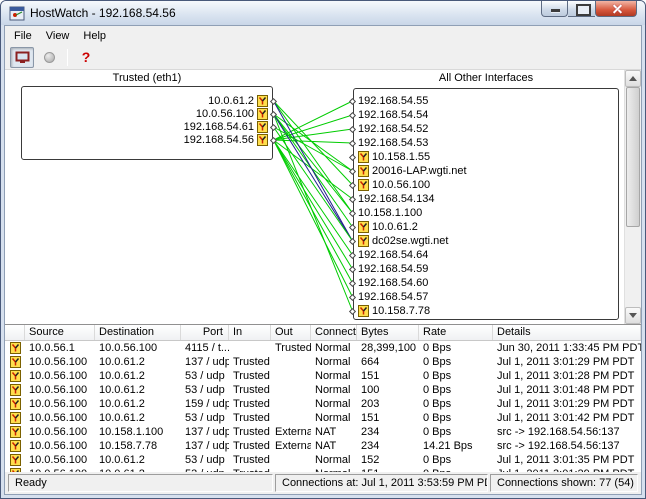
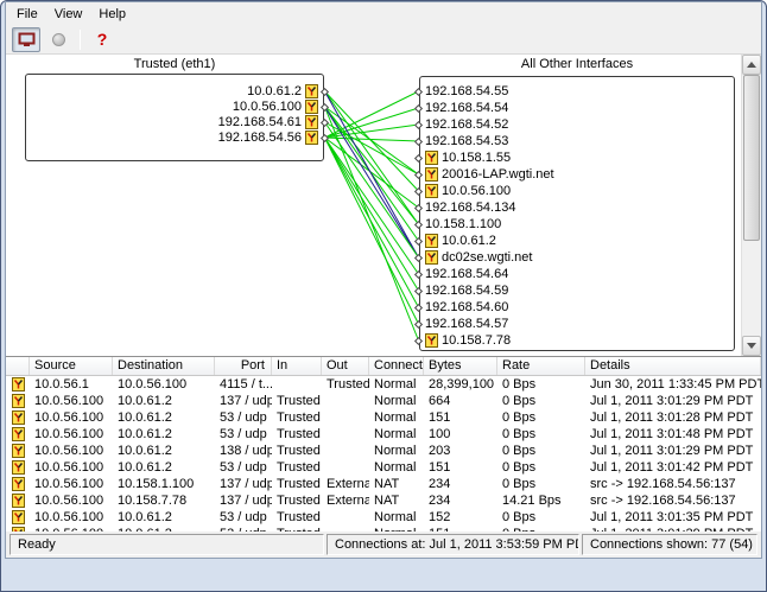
- HostWatch - 192.168.54.56
  File
  View
  Help
  ?
  Trusted (eth1)
  All Other Interfaces
  10.0.61.2
  10.0.56.100
  192.168.54.61
  192.168.54.56
  192.168.54.55
  192.168.54.54
  192.168.54.52
  192.168.54.53
  10.158.1.55
  20016-LAP.wgti.net
  10.0.56.100
  192.168.54.134
  10.158.1.100
  10.0.61.2
  dc02se.wgti.net
  192.168.54.64
  192.168.54.59
  192.168.54.60
  192.168.54.57
  10.158.7.78
  Source
  Destination
  Port
  In
  Out
  Connect
  Bytes
  Rate
  Details
  10.0.56.1
  10.0.56.100
  4115 / t...
  Trusted
  Normal
  28,399,100
  0 Bps
  Jun 30, 2011 1:33:45 PM PDT
  10.0.56.100
  10.0.61.2
  137 / udp
  Trusted
  Normal
  664
  0 Bps
  Jul 1, 2011 3:01:29 PM PDT
  10.0.56.100
  10.0.61.2
  53 / udp
  Trusted
  Normal
  151
  0 Bps
  Jul 1, 2011 3:01:28 PM PDT
  10.0.56.100
  10.0.61.2
  53 / udp
  Trusted
  Normal
  100
  0 Bps
  Jul 1, 2011 3:01:48 PM PDT
  10.0.56.100
  10.0.61.2
- 159 / udp
+ 138 / udp
  Trusted
  Normal
  203
  0 Bps
  Jul 1, 2011 3:01:29 PM PDT
  10.0.56.100
  10.0.61.2
  53 / udp
  Trusted
  Normal
  151
  0 Bps
  Jul 1, 2011 3:01:42 PM PDT
  10.0.56.100
  10.158.1.100
  137 / udp
  Trusted
  Externa
  NAT
  234
  0 Bps
  src -> 192.168.54.56:137
  10.0.56.100
  10.158.7.78
  137 / udp
  Trusted
  Externa
  NAT
  234
  14.21 Bps
  src -> 192.168.54.56:137
  10.0.56.100
  10.0.61.2
  53 / udp
  Trusted
  Normal
  152
  0 Bps
  Jul 1, 2011 3:01:35 PM PDT
  Ready
  Connections at: Jul 1, 2011 3:53:59 PM P
  Connections shown: 77 (54)
